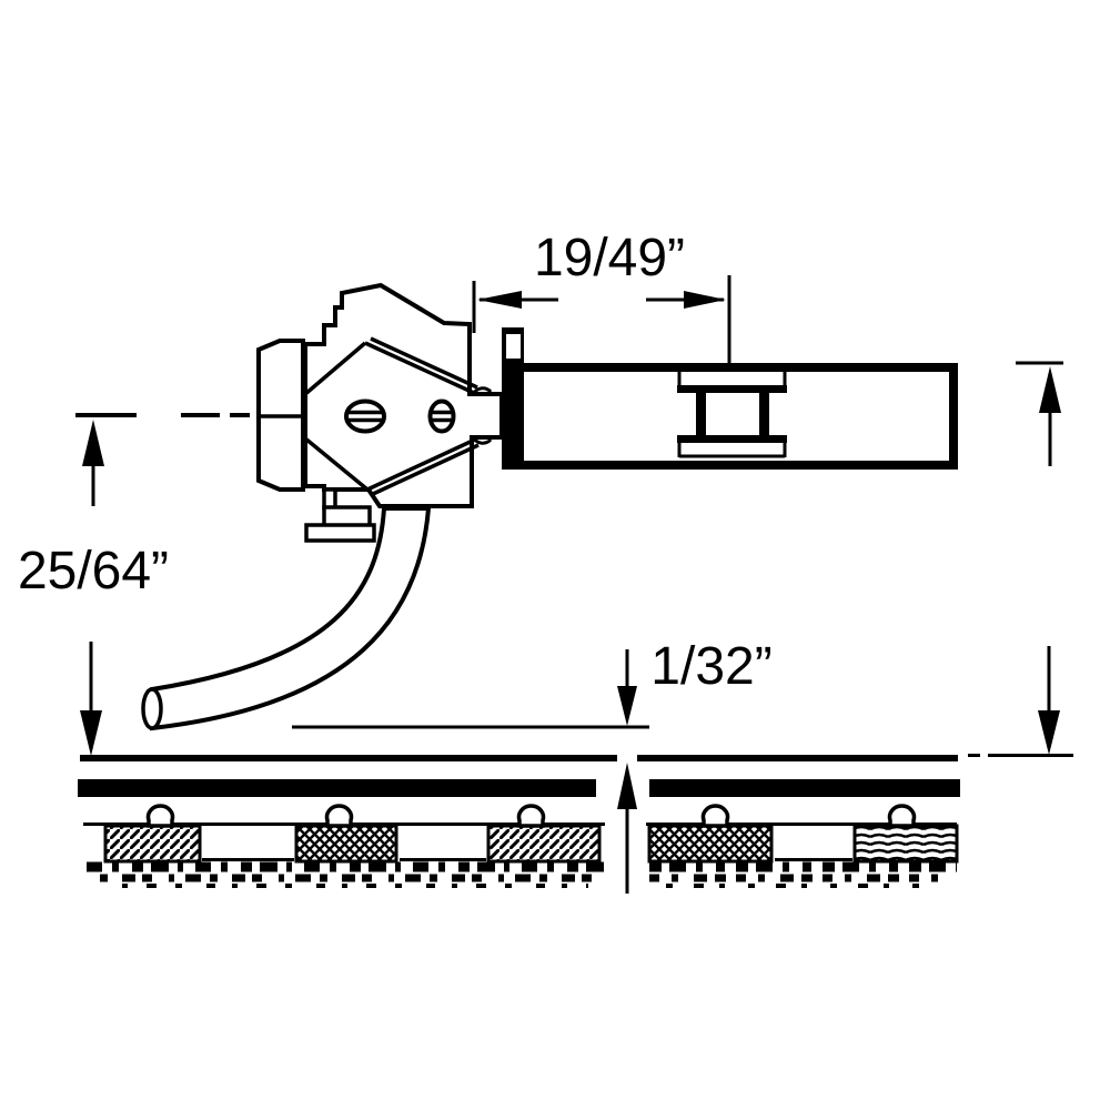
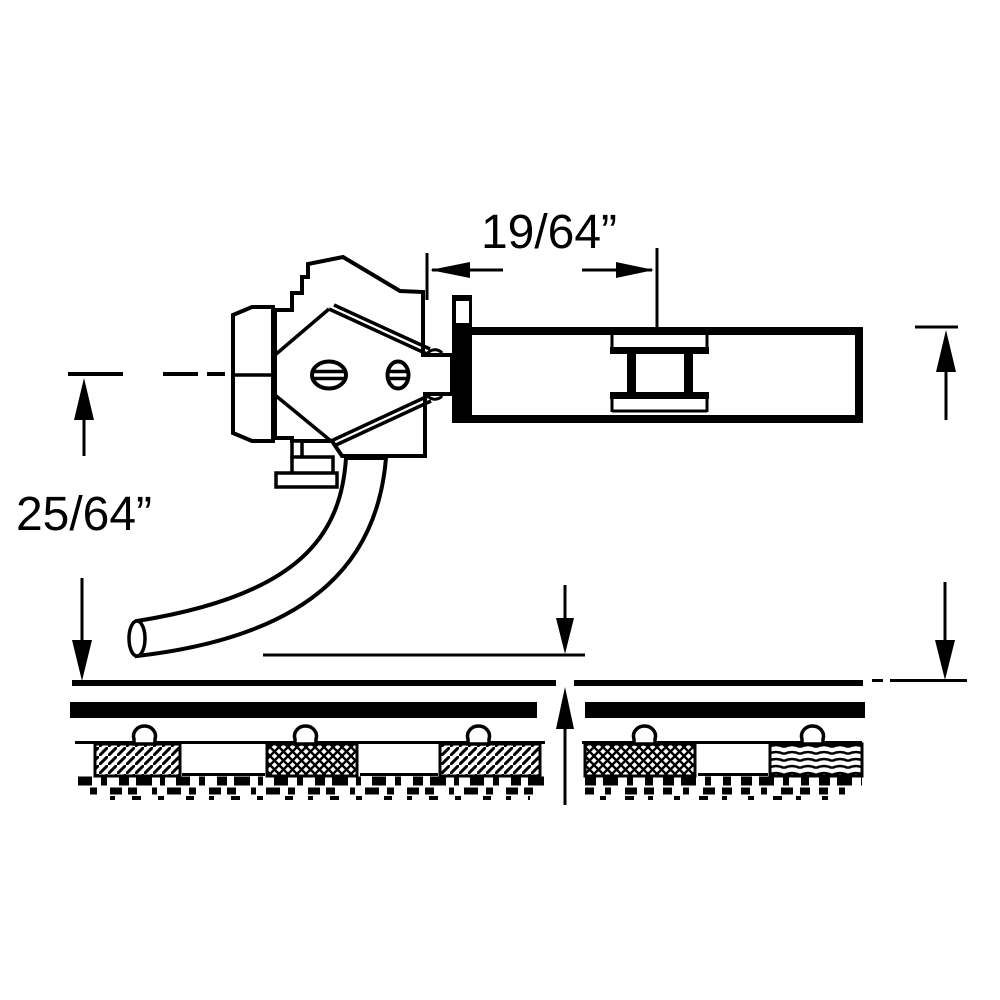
- 19/49”
+ 19/64”
  25/64”
- 1/32”
